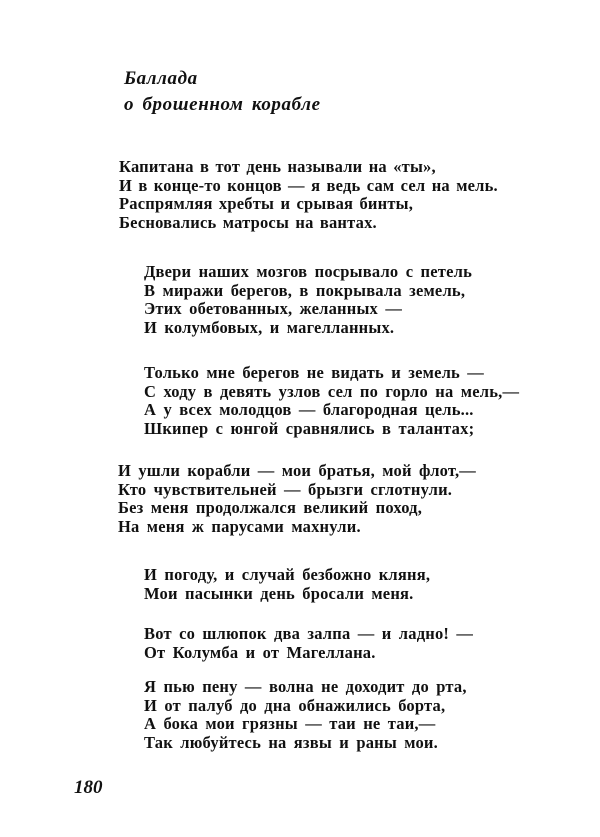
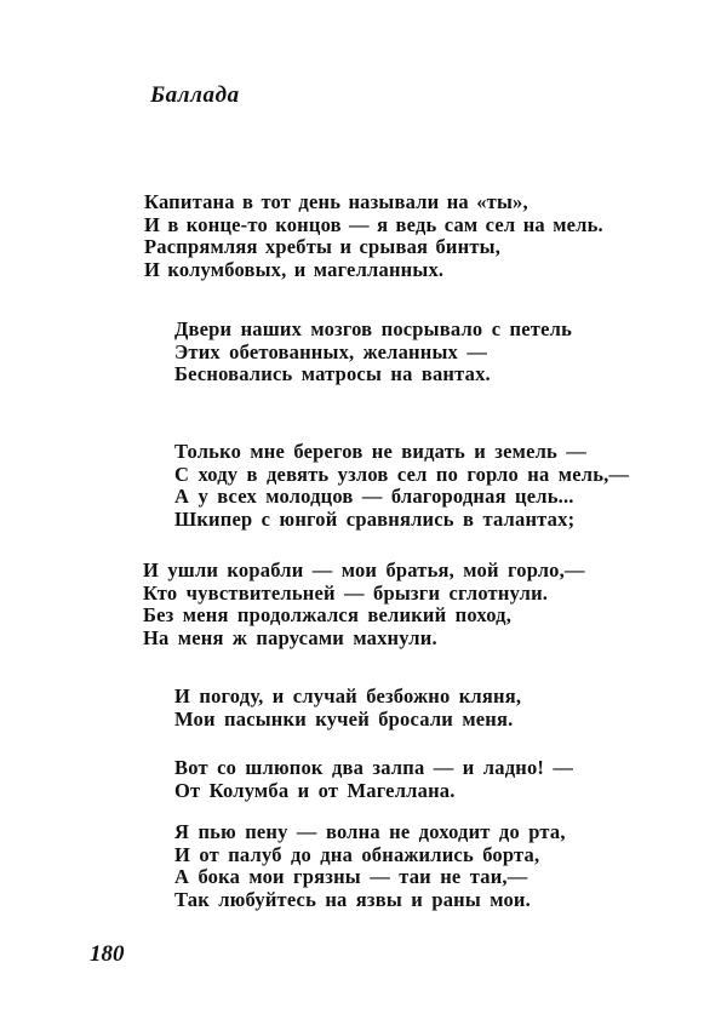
  Баллада
- о брошенном корабле
  Капитана в тот день называли на «ты»,
  И в конце-то концов — я ведь сам сел на мель.
  Распрямляя хребты и срывая бинты,
- Бесновались матросы на вантах.
+ И колумбовых, и магелланных.
  Двери наших мозгов посрывало с петель
- В миражи берегов, в покрывала земель,
  Этих обетованных, желанных —
- И колумбовых, и магелланных.
+ Бесновались матросы на вантах.
  Только мне берегов не видать и земель —
  С ходу в девять узлов сел по горло на мель,—
  А у всех молодцов — благородная цель...
  Шкипер с юнгой сравнялись в талантах;
- И ушли корабли — мои братья, мой флот,—
+ И ушли корабли — мои братья, мой горло,—
  Кто чувствительней — брызги сглотнули.
  Без меня продолжался великий поход,
  На меня ж парусами махнули.
  И погоду, и случай безбожно кляня,
- Мои пасынки день бросали меня.
+ Мои пасынки кучей бросали меня.
  Вот со шлюпок два залпа — и ладно! —
  От Колумба и от Магеллана.
  Я пью пену — волна не доходит до рта,
  И от палуб до дна обнажились борта,
  А бока мои грязны — таи не таи,—
  Так любуйтесь на язвы и раны мои.
  180
